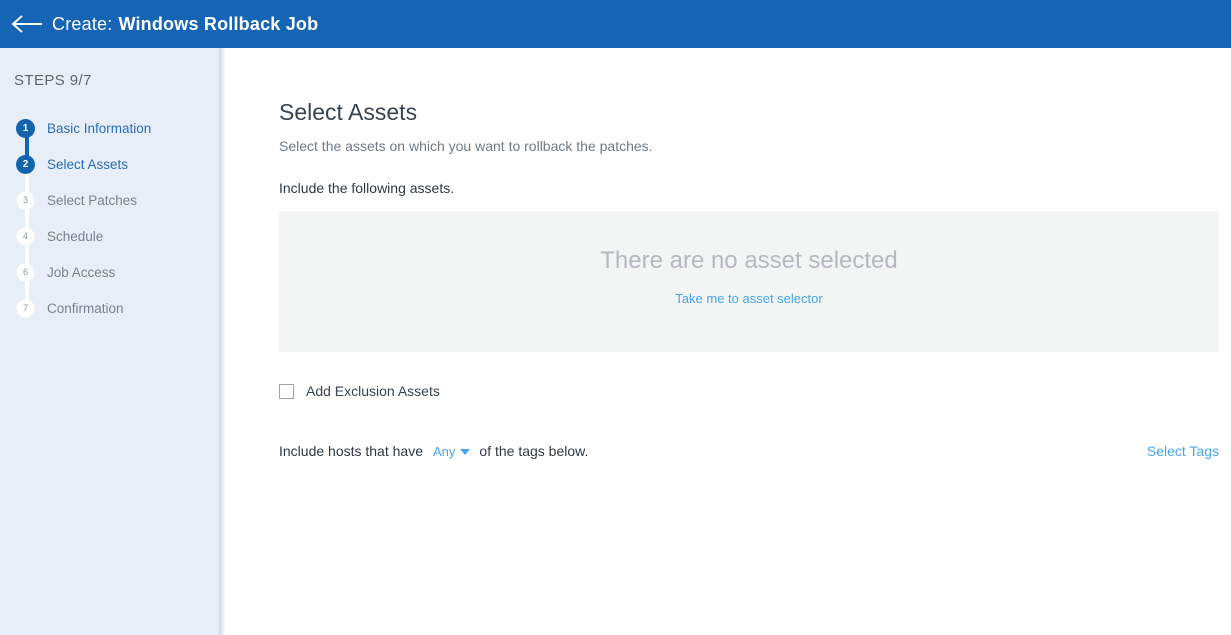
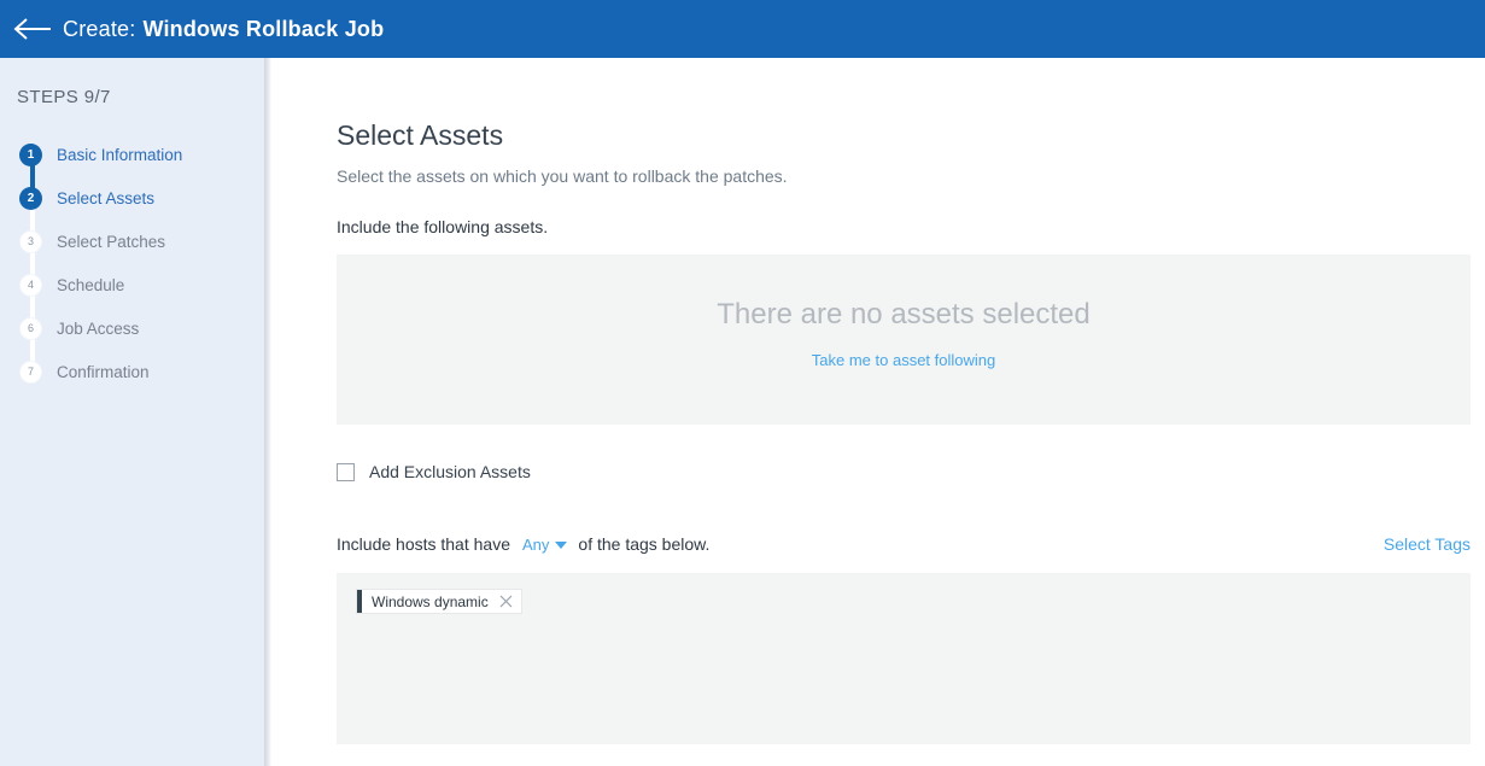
  Create: Windows Rollback Job
  STEPS 9/7
  1
  Basic Information
  2
  Select Assets
  3
  Select Patches
  4
  Schedule
  6
  Job Access
  7
  Confirmation
  Select Assets
  Select the assets on which you want to rollback the patches.
  Include the following assets.
- There are no asset selected
+ There are no assets selected
- Take me to asset selector
+ Take me to asset following
  Add Exclusion Assets
  Include hosts that have
  Any
  of the tags below.
  Select Tags
+ Windows dynamic
